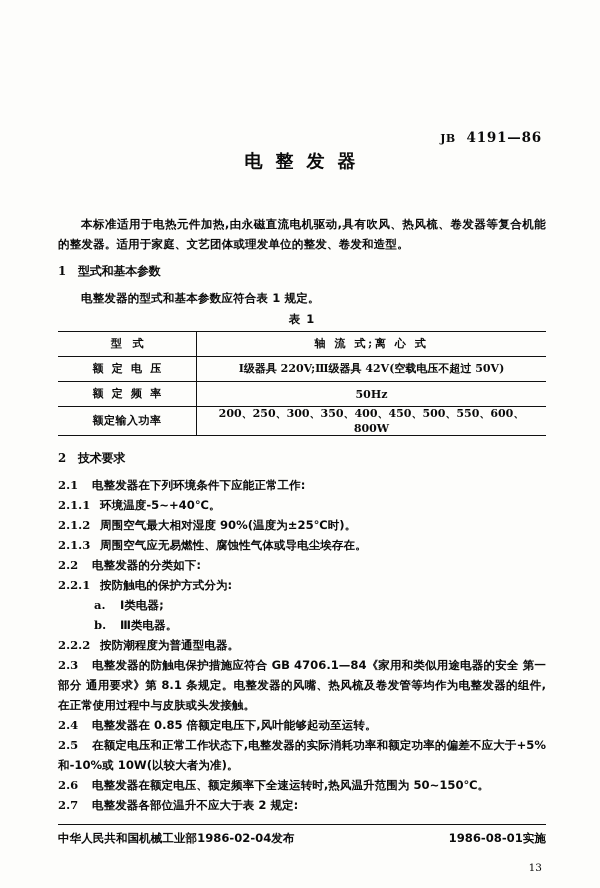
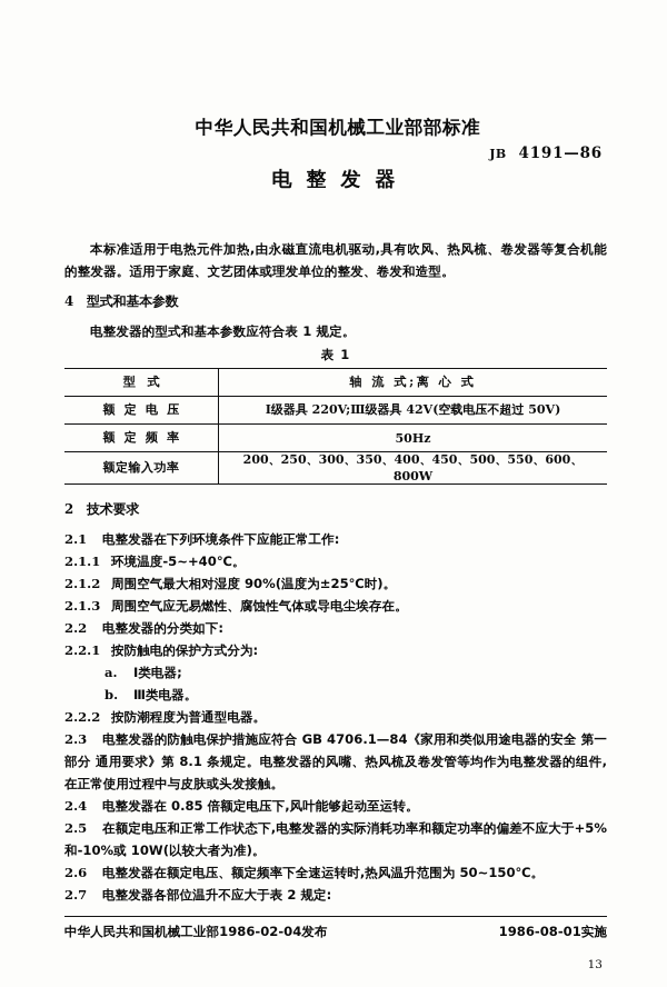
+ 中华人民共和国机械工业部部标准
  JB 4191—86
  电整发器
  本标准适用于电热元件加热,由永磁直流电机驱动,具有吹风、热风梳、卷发器等复合机能的整发器。适用于家庭、文艺团体或理发单位的整发、卷发和造型。
- 1 型式和基本参数
+ 4 型式和基本参数
  电整发器的型式和基本参数应符合表 1 规定。
  表 1
  型 式	轴 流 式;离 心 式
  额 定 电 压	Ⅰ级器具 220V;Ⅲ级器具 42V(空载电压不超过 50V)
  额 定 频 率	50Hz
  额定输入功率	200、250、300、350、400、450、500、550、600、800W
  2 技术要求
  2.1 电整发器在下列环境条件下应能正常工作:
  2.1.1 环境温度-5~+40℃。
  2.1.2 周围空气最大相对湿度 90%(温度为±25℃时)。
  2.1.3 周围空气应无易燃性、腐蚀性气体或导电尘埃存在。
  2.2 电整发器的分类如下:
  2.2.1 按防触电的保护方式分为:
  a. Ⅰ类电器;
  b. Ⅲ类电器。
  2.2.2 按防潮程度为普通型电器。
  2.3 电整发器的防触电保护措施应符合 GB 4706.1—84《家用和类似用途电器的安全 第一部分 通用要求》第 8.1 条规定。电整发器的风嘴、热风梳及卷发管等均作为电整发器的组件,在正常使用过程中与皮肤或头发接触。
  2.4 电整发器在 0.85 倍额定电压下,风叶能够起动至运转。
  2.5 在额定电压和正常工作状态下,电整发器的实际消耗功率和额定功率的偏差不应大于+5%和-10%或 10W(以较大者为准)。
  2.6 电整发器在额定电压、额定频率下全速运转时,热风温升范围为 50~150℃。
  2.7 电整发器各部位温升不应大于表 2 规定:
  中华人民共和国机械工业部1986-02-04发布
  1986-08-01实施
  13
